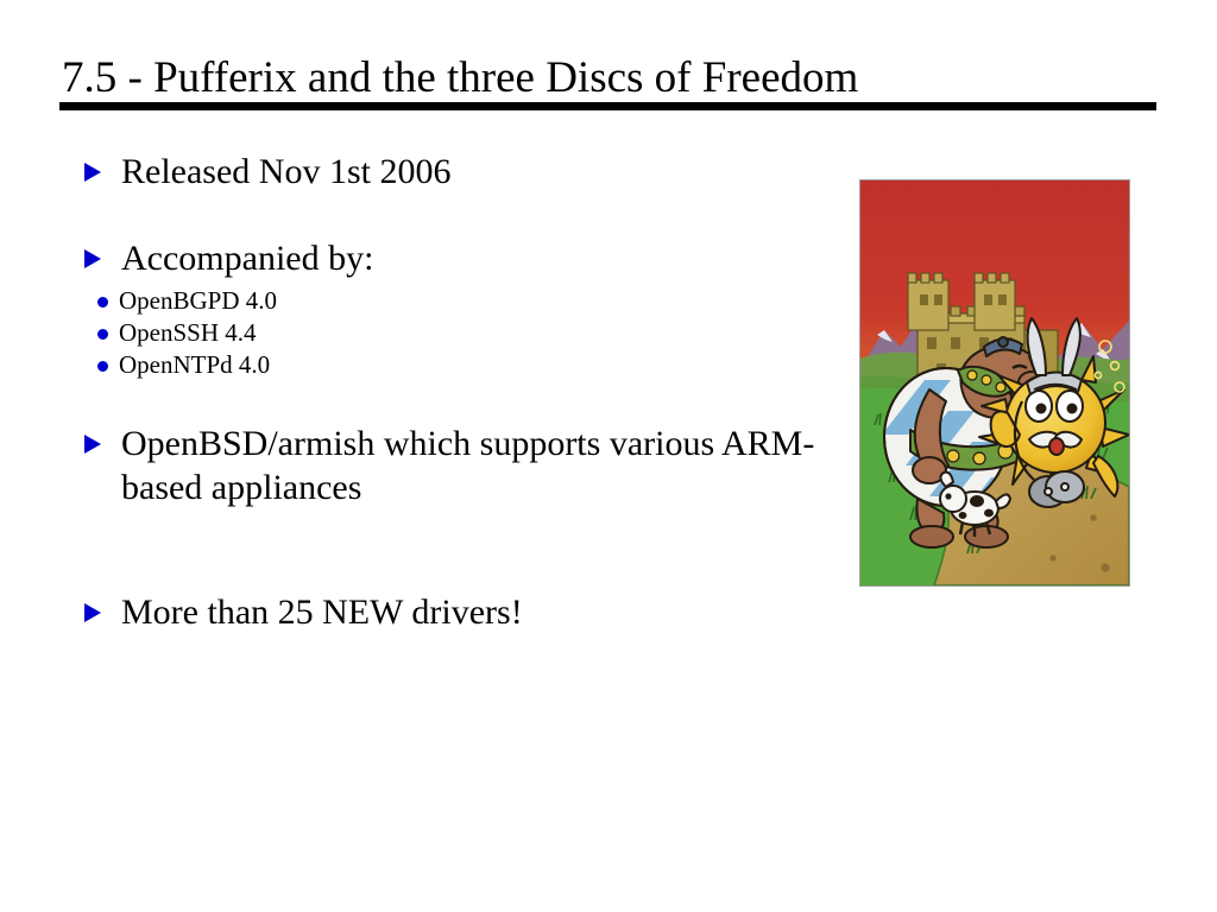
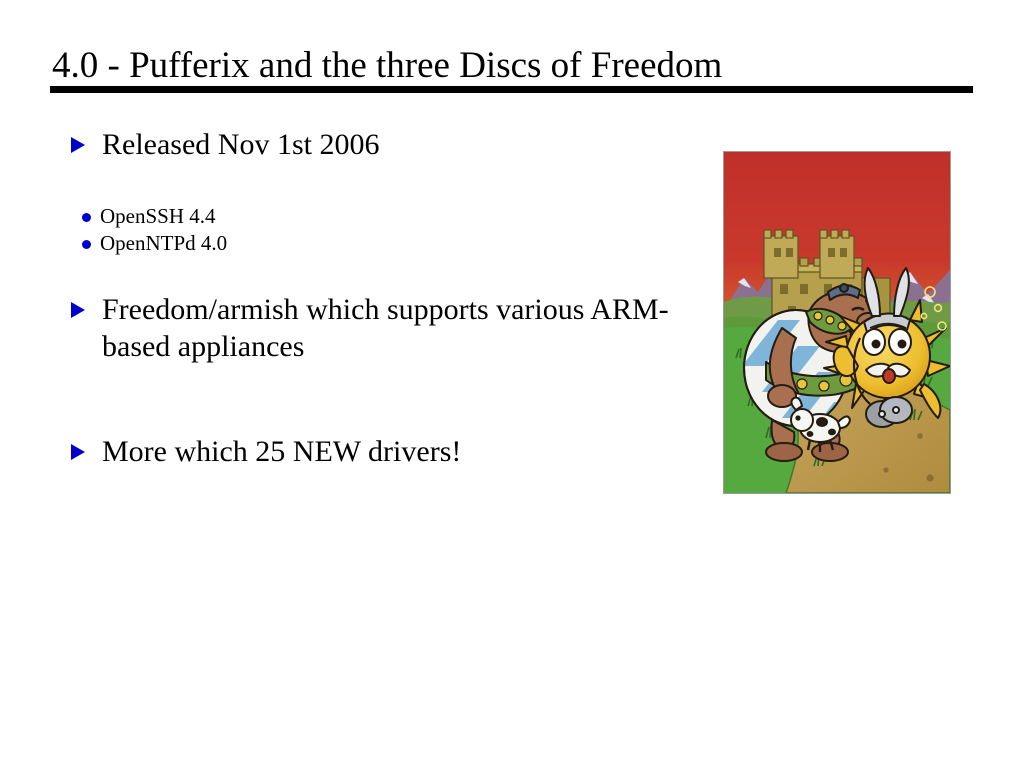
- 7.5 - Pufferix and the three Discs of Freedom
+ 4.0 - Pufferix and the three Discs of Freedom
  Released Nov 1st 2006
- Accompanied by:
- OpenBGPD 4.0
  OpenSSH 4.4
  OpenNTPd 4.0
- OpenBSD/armish which supports various ARM-based appliances
+ Freedom/armish which supports various ARM-based appliances
- More than 25 NEW drivers!
+ More which 25 NEW drivers!
